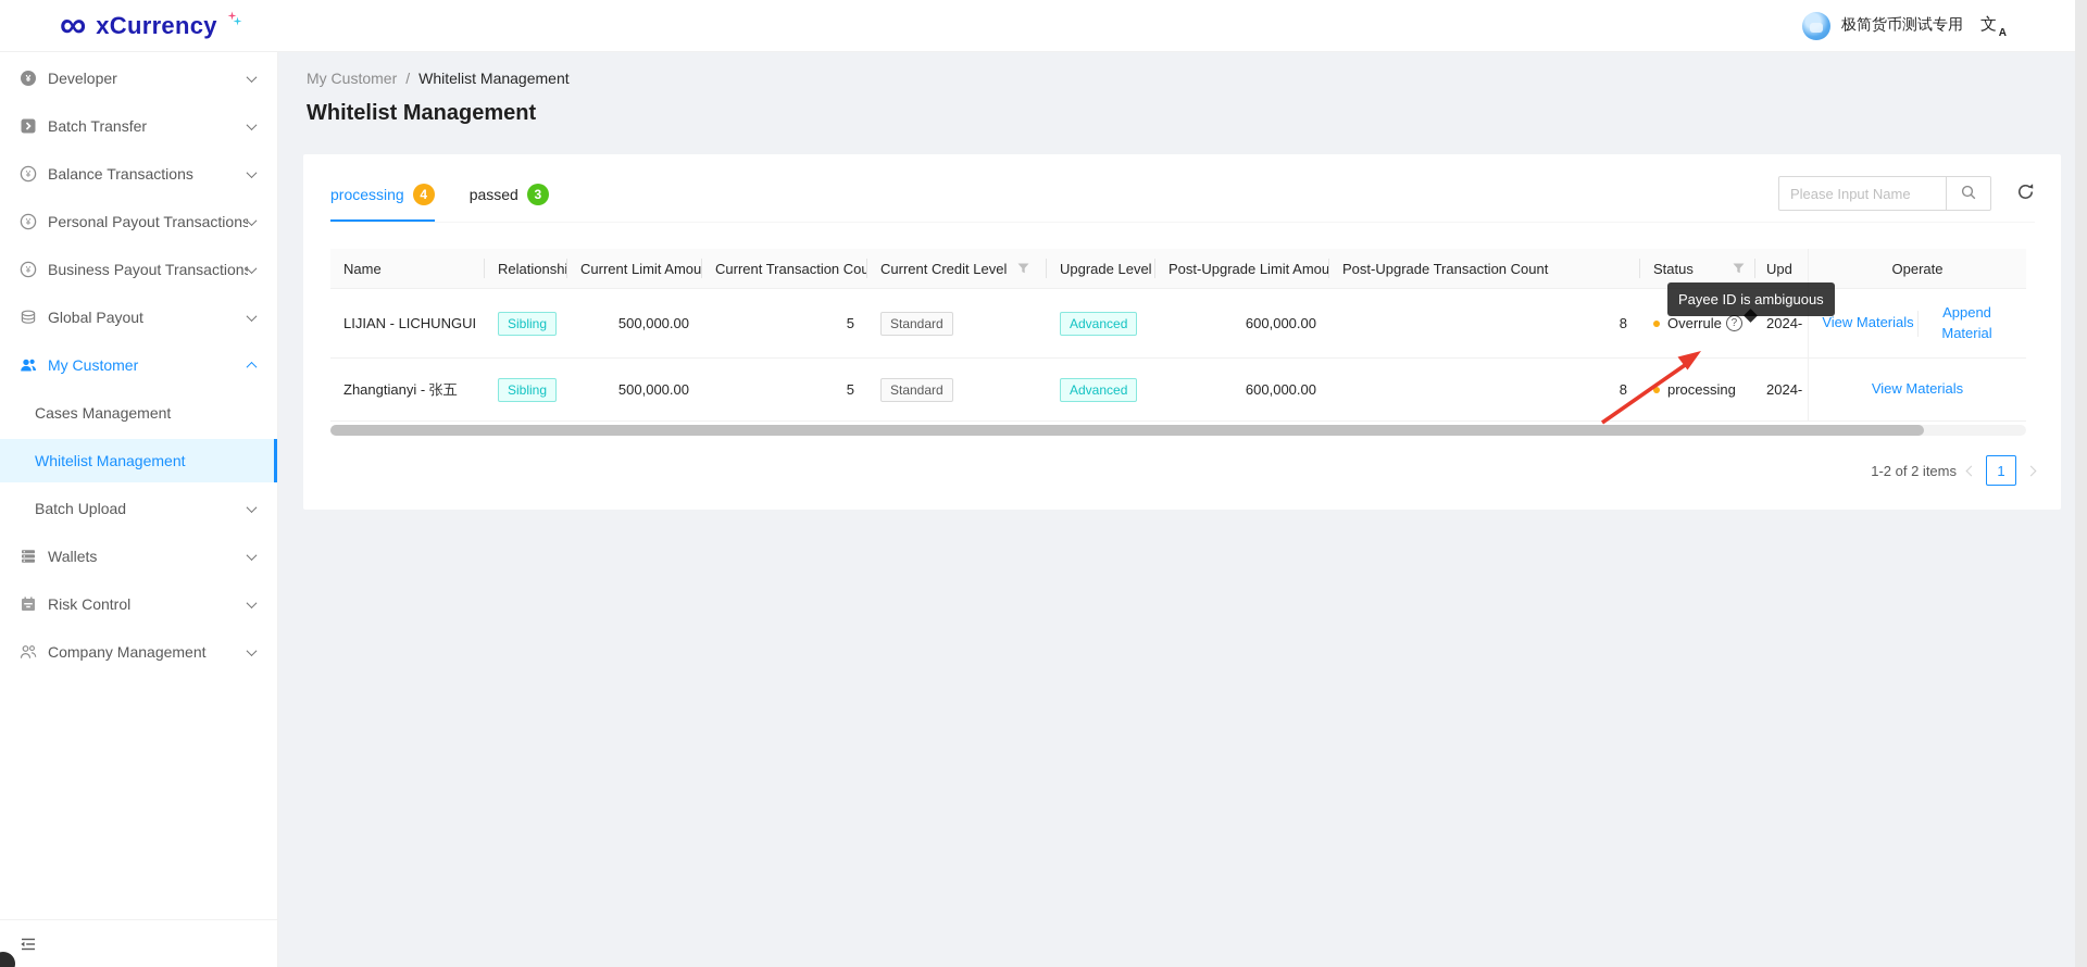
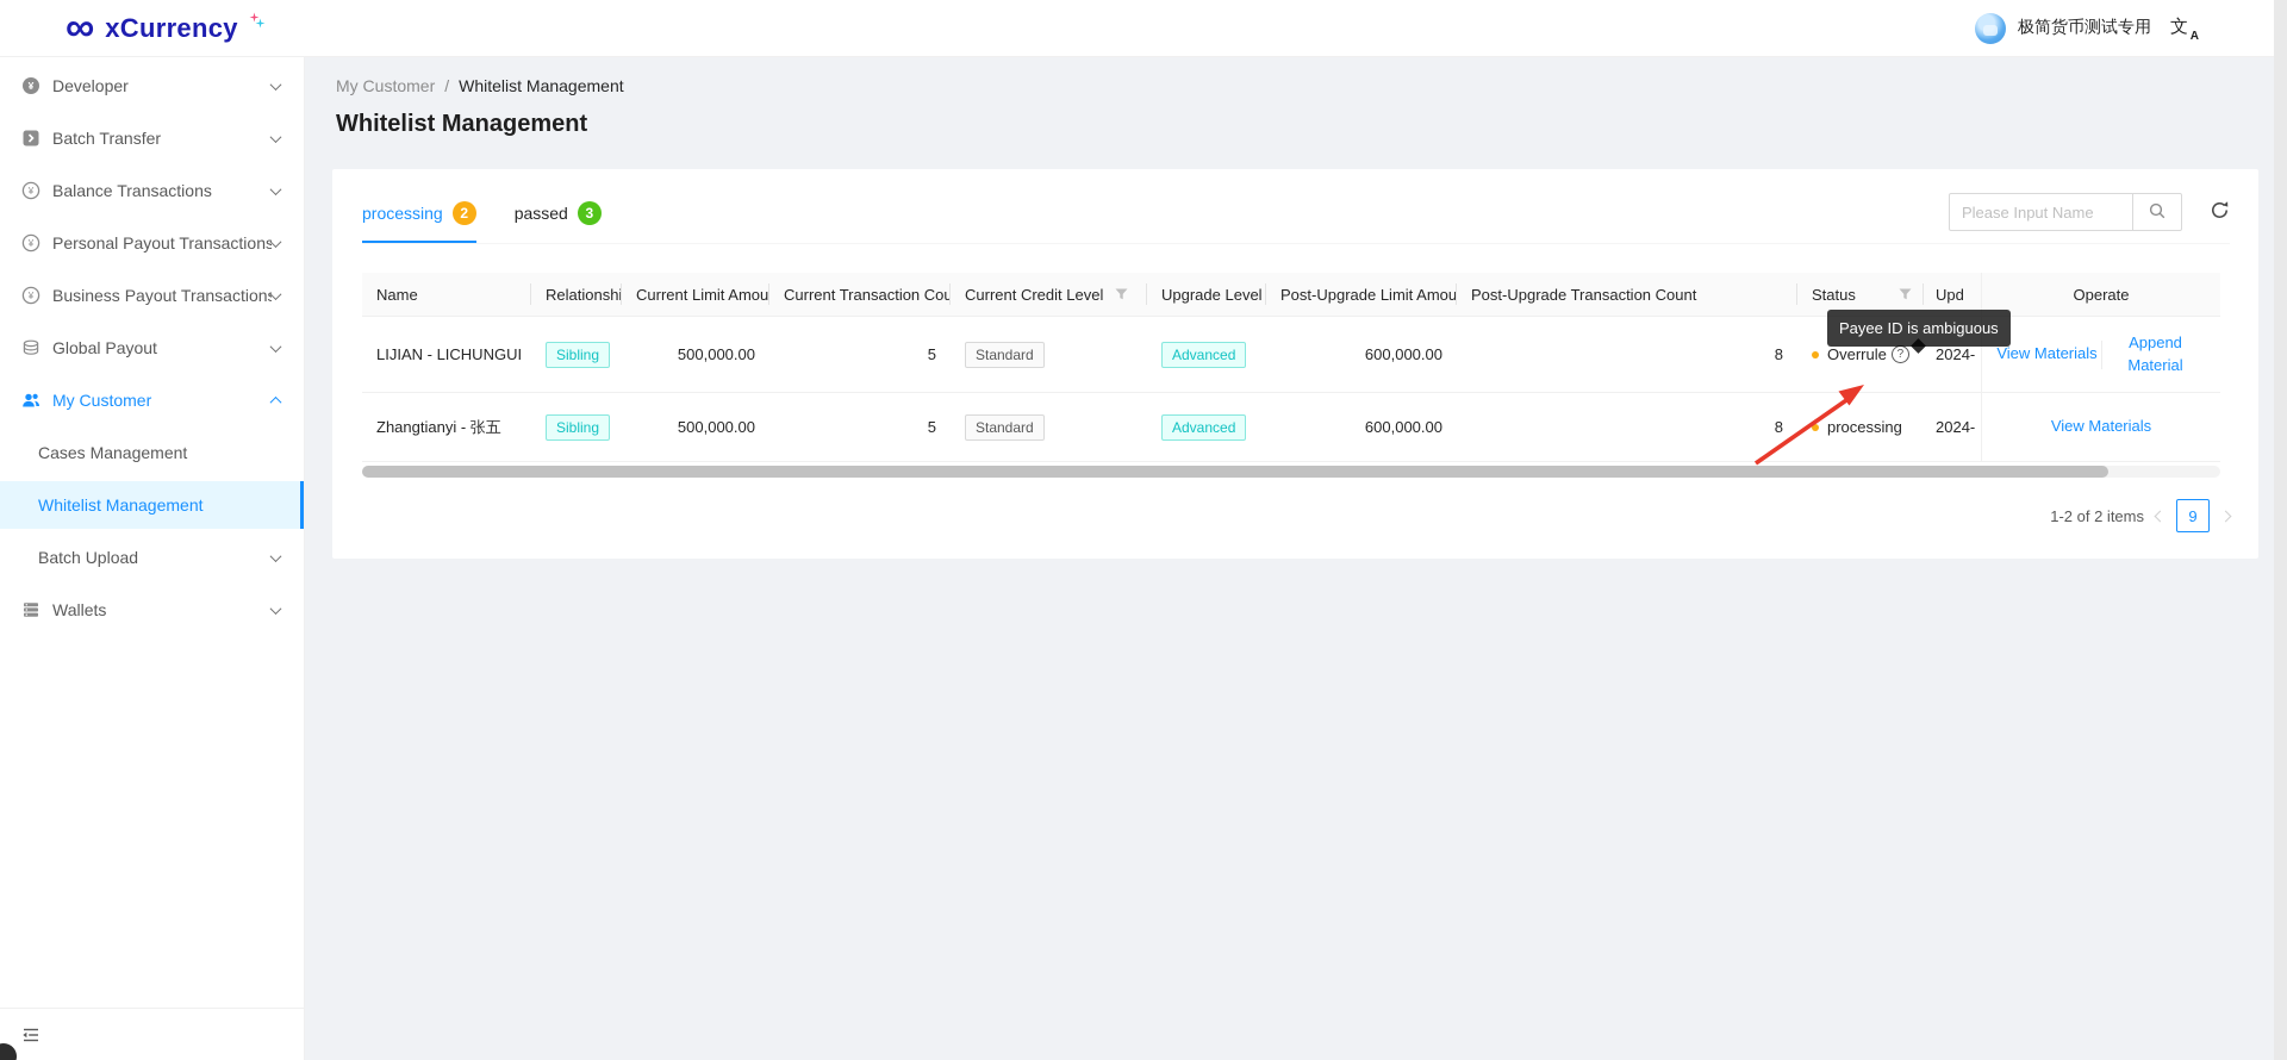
  ∞
  xCurrency
  极简货币测试专用
  文
  A
  ¥
  Developer
  Batch Transfer
  ¥
  Balance Transactions
  ¥
  Personal Payout Transactions
  ¥
  Business Payout Transaction
  Global Payout
  My Customer
  Cases Management
  Whitelist Management
  Batch Upload
  Wallets
- Risk Control
- Company Management
  My Customer / Whitelist Management
  Whitelist Management
  processing
- 4
+ 2
  passed
  3
  Please Input Name
  Name
  Relationshi
  Current Limit Amou
  Current Transaction Cou
  Current Credit Level
  Upgrade Level
  Post-Upgrade Limit Amou
  Post-Upgrade Transaction Count
  Status
  Upd
  Operate
  LIJIAN - LICHUNGUI
  Sibling
  500,000.00
  5
  Standard
  Advanced
  600,000.00
  8
  Overrule
  2024-
  View Materials
  Append Material
  Zhangtianyi - 张五
  Sibling
  500,000.00
  5
  Standard
  Advanced
  600,000.00
  8
  processing
  2024-
  View Materials
  1-2 of 2 items
- 1
+ 9
  Payee ID is ambiguous
